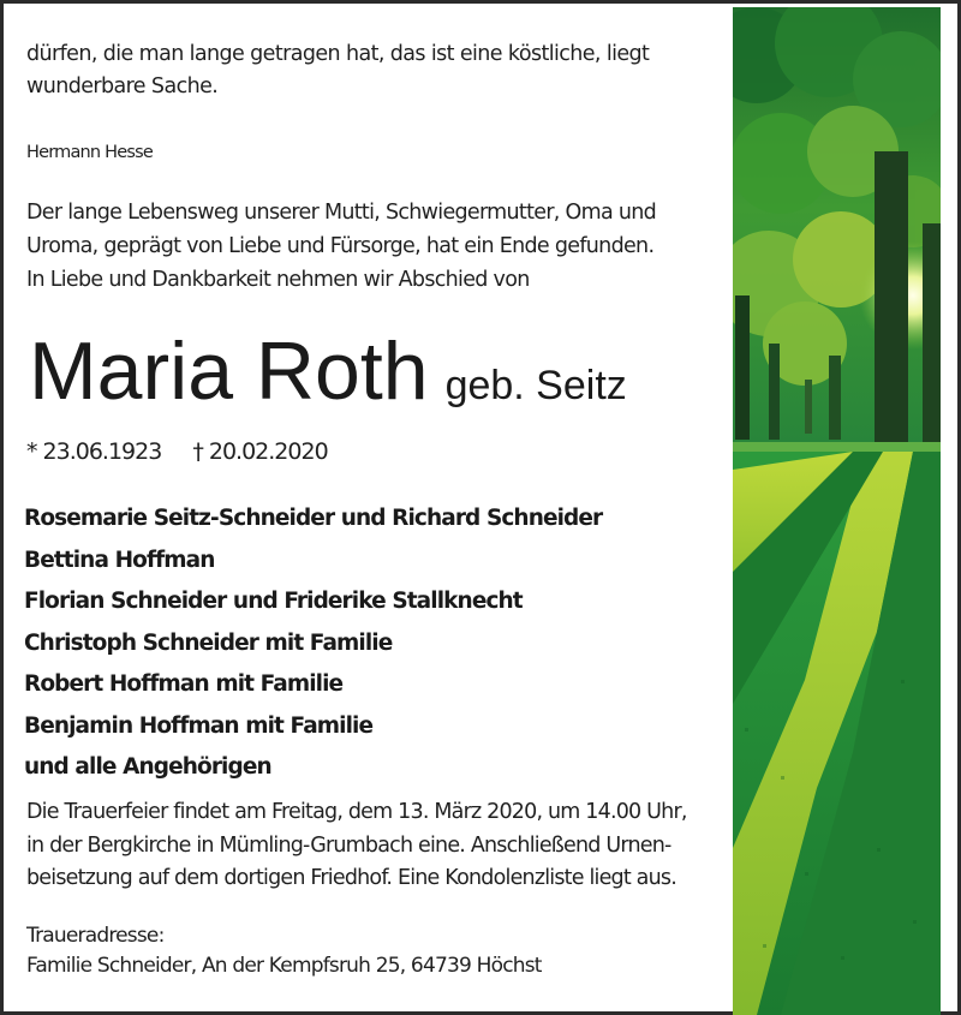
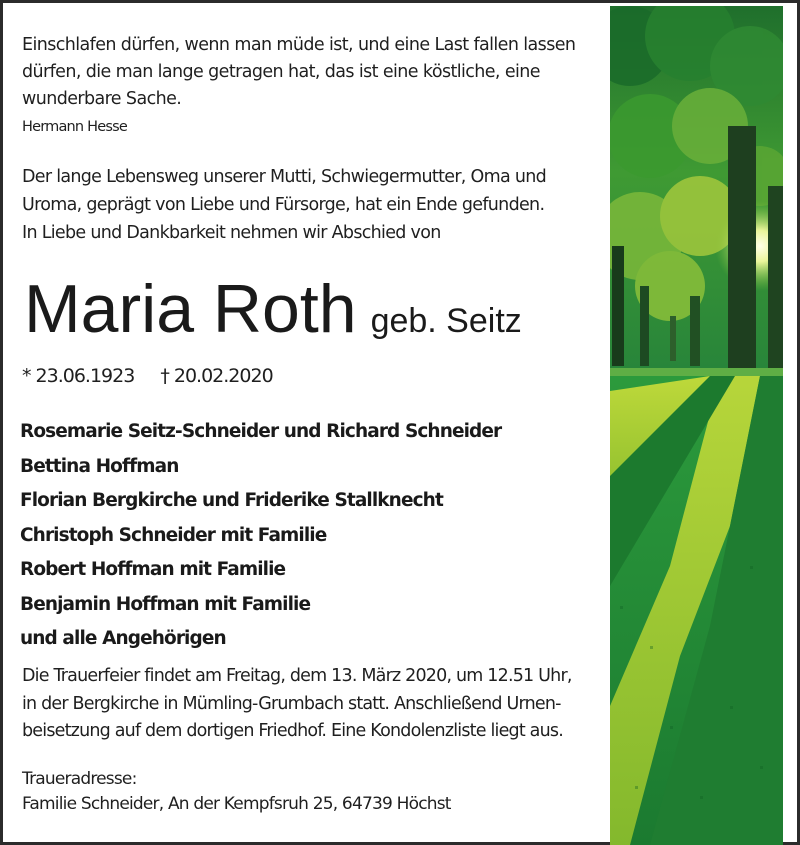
+ Einschlafen dürfen, wenn man müde ist, und eine Last fallen lassen
- dürfen, die man lange getragen hat, das ist eine köstliche, liegt
+ dürfen, die man lange getragen hat, das ist eine köstliche, eine
  wunderbare Sache.
  Hermann Hesse
  Der lange Lebensweg unserer Mutti, Schwiegermutter, Oma und
  Uroma, geprägt von Liebe und Fürsorge, hat ein Ende gefunden.
  In Liebe und Dankbarkeit nehmen wir Abschied von
  Maria Roth geb. Seitz
  * 23.06.1923 † 20.02.2020
  Rosemarie Seitz-Schneider und Richard Schneider
  Bettina Hoffman
- Florian Schneider und Friderike Stallknecht
+ Florian Bergkirche und Friderike Stallknecht
  Christoph Schneider mit Familie
  Robert Hoffman mit Familie
  Benjamin Hoffman mit Familie
  und alle Angehörigen
- Die Trauerfeier findet am Freitag, dem 13. März 2020, um 14.00 Uhr,
+ Die Trauerfeier findet am Freitag, dem 13. März 2020, um 12.51 Uhr,
- in der Bergkirche in Mümling-Grumbach eine. Anschließend Urnen-
+ in der Bergkirche in Mümling-Grumbach statt. Anschließend Urnen-
  beisetzung auf dem dortigen Friedhof. Eine Kondolenzliste liegt aus.
  Traueradresse:
  Familie Schneider, An der Kempfsruh 25, 64739 Höchst
